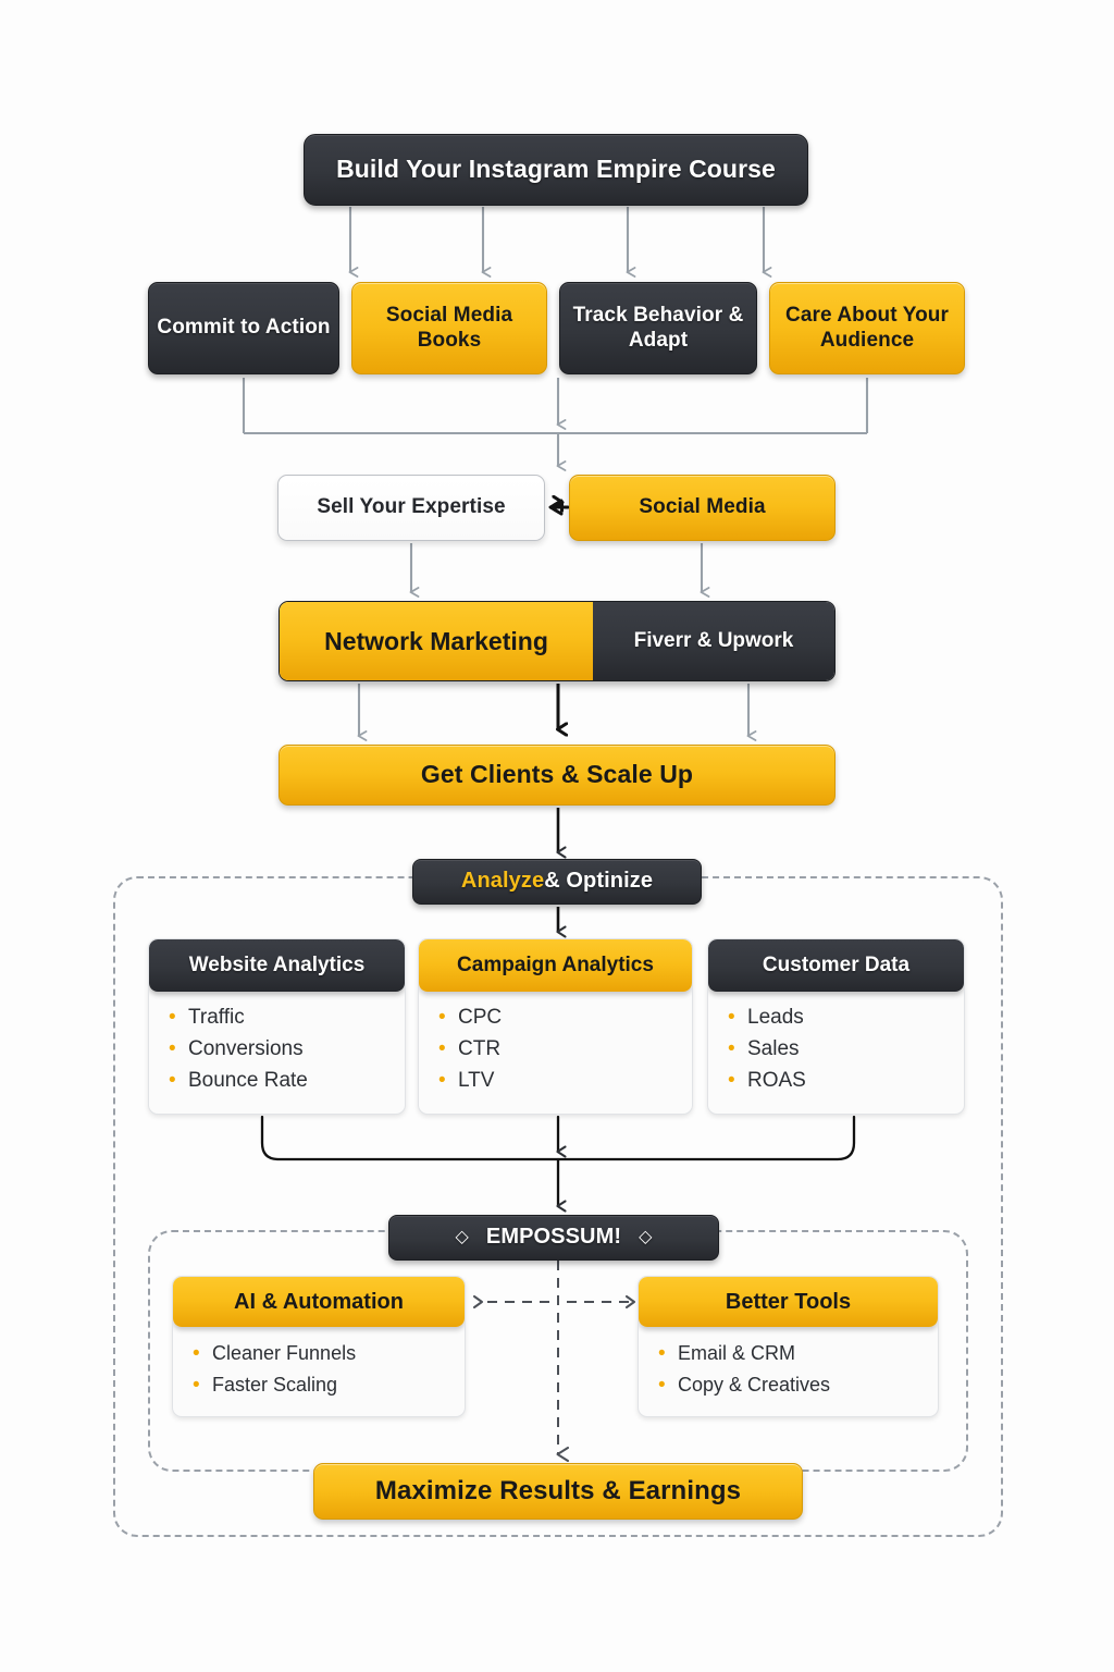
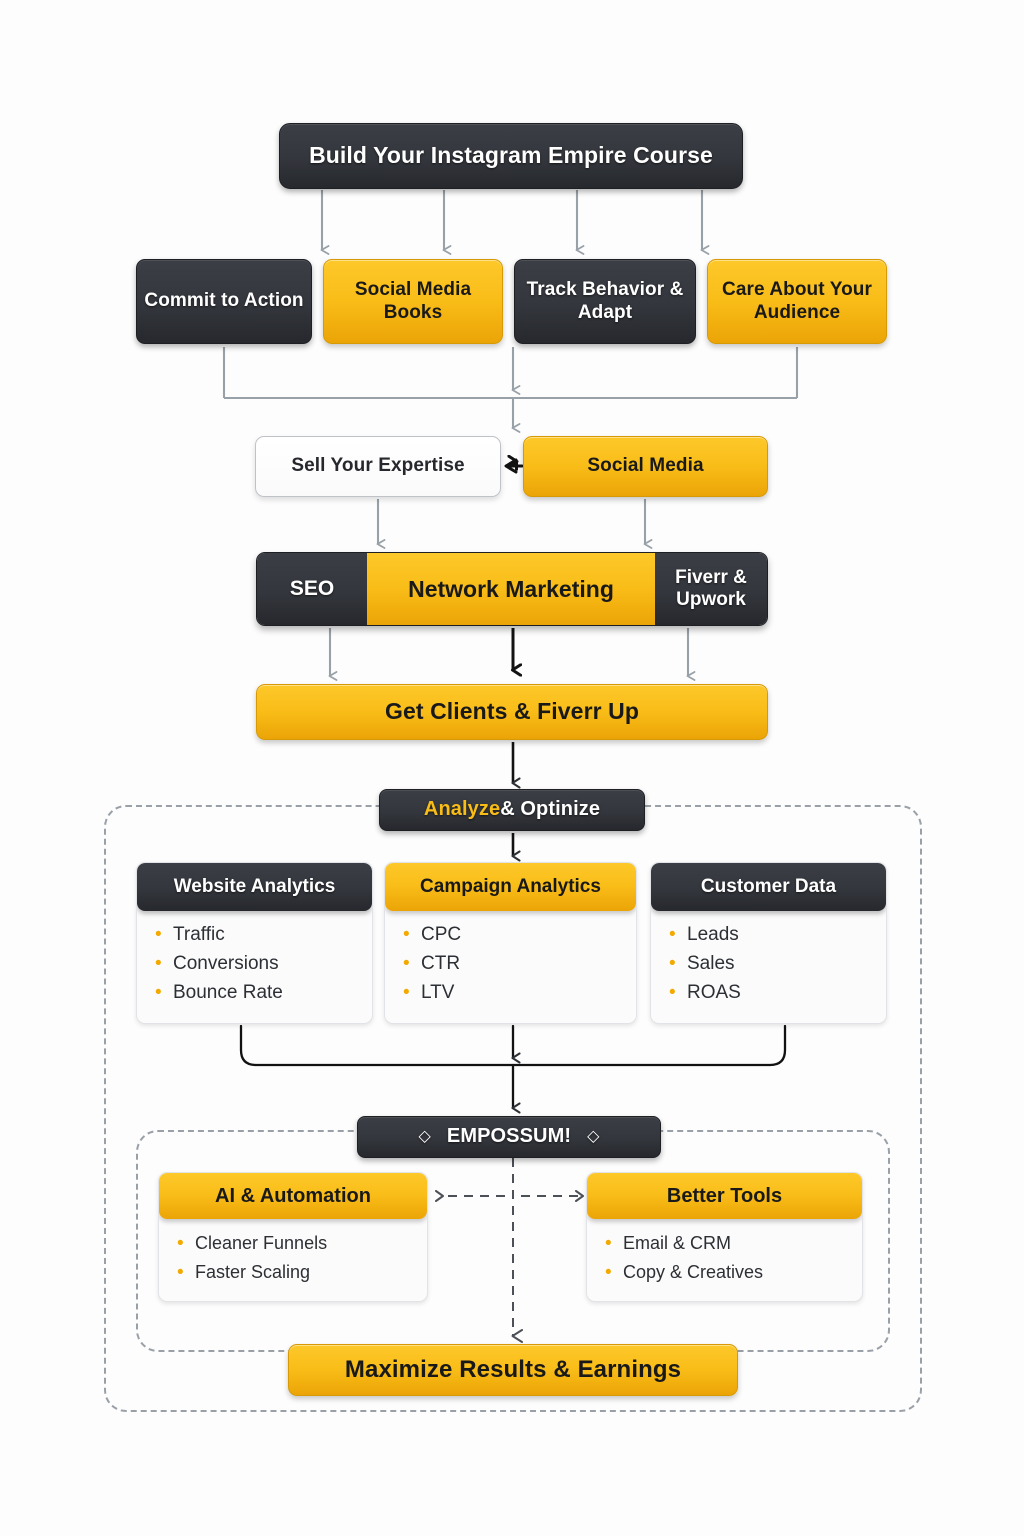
  Build Your Instagram Empire Course
  Commit to Action
  Social Media Books
  Track Behavior & Adapt
  Care About Your Audience
  Sell Your Expertise
  Social Media
+ SEO
  Network Marketing
  Fiverr & Upwork
- Get Clients & Scale Up
+ Get Clients & Fiverr Up
  Analyze
  & Optinize
  Website Analytics
  Traffic
  Conversions
  Bounce Rate
  Campaign Analytics
  CPC
  CTR
  LTV
  Customer Data
  Leads
  Sales
  ROAS
  ◇
  EMPOSSUM!
  ◇
  AI & Automation
  Cleaner Funnels
  Faster Scaling
  Better Tools
  Email & CRM
  Copy & Creatives
  Maximize Results & Earnings
